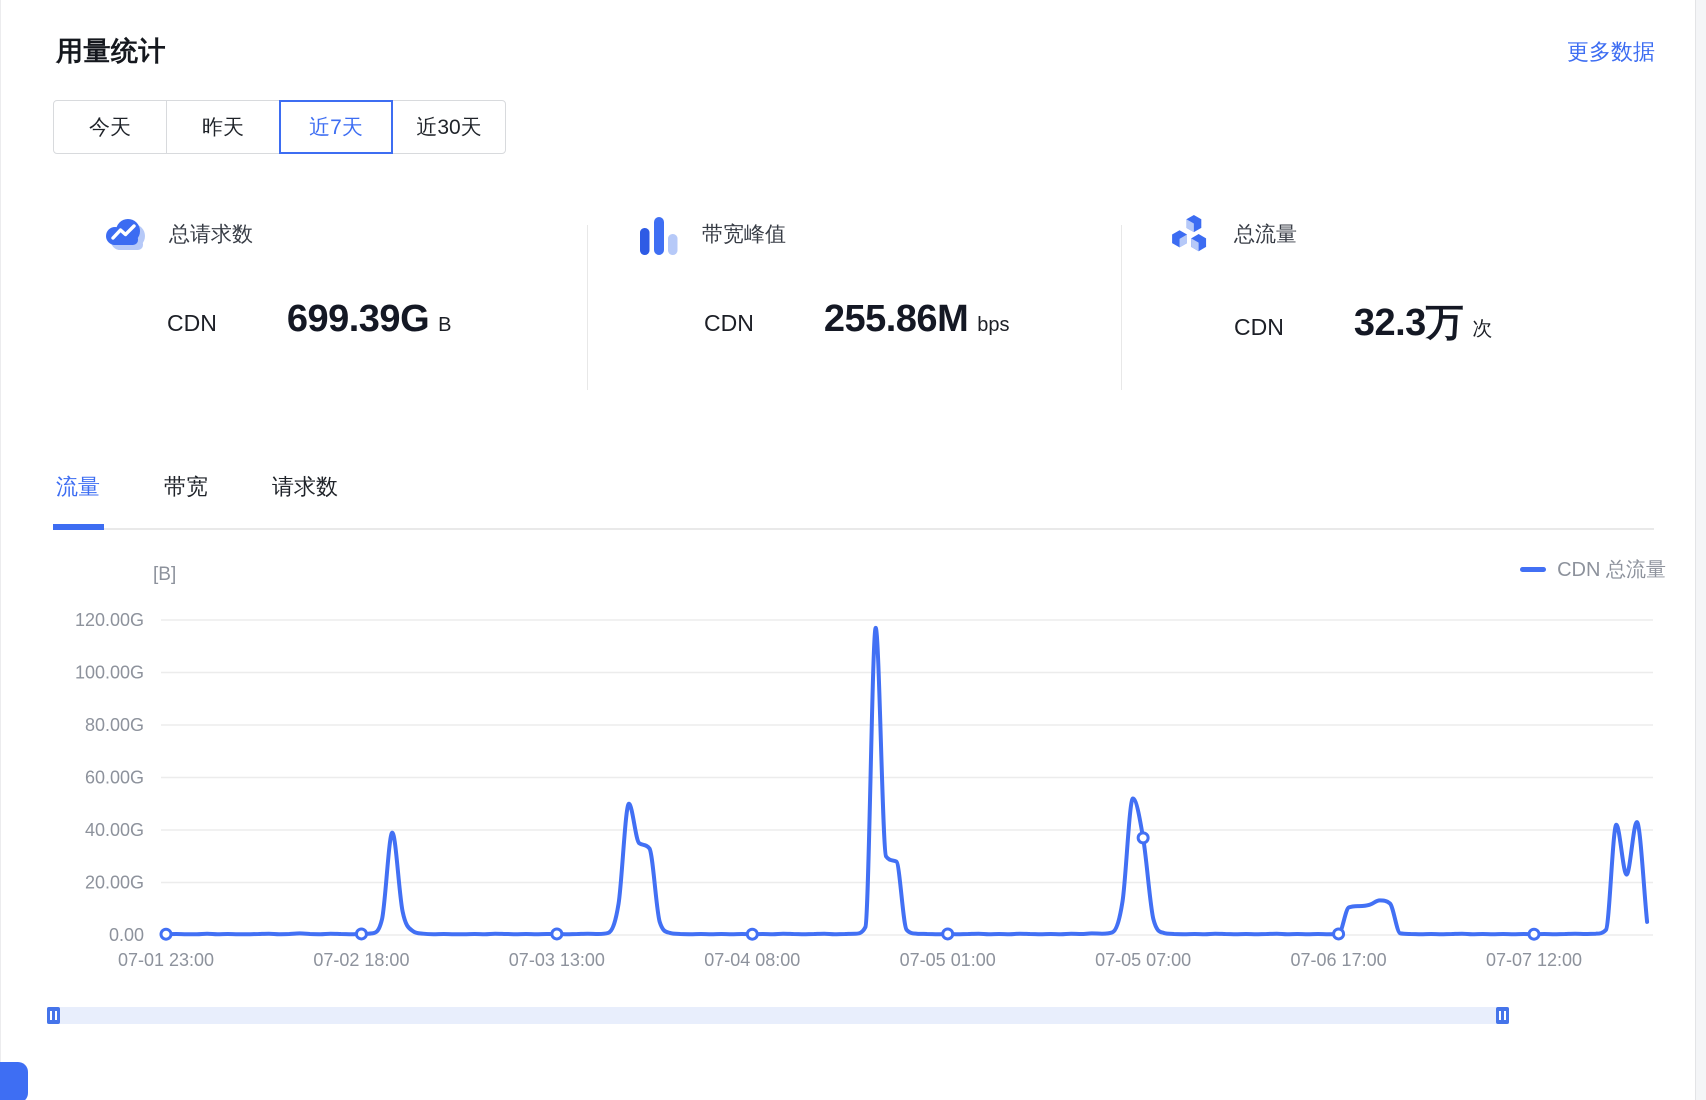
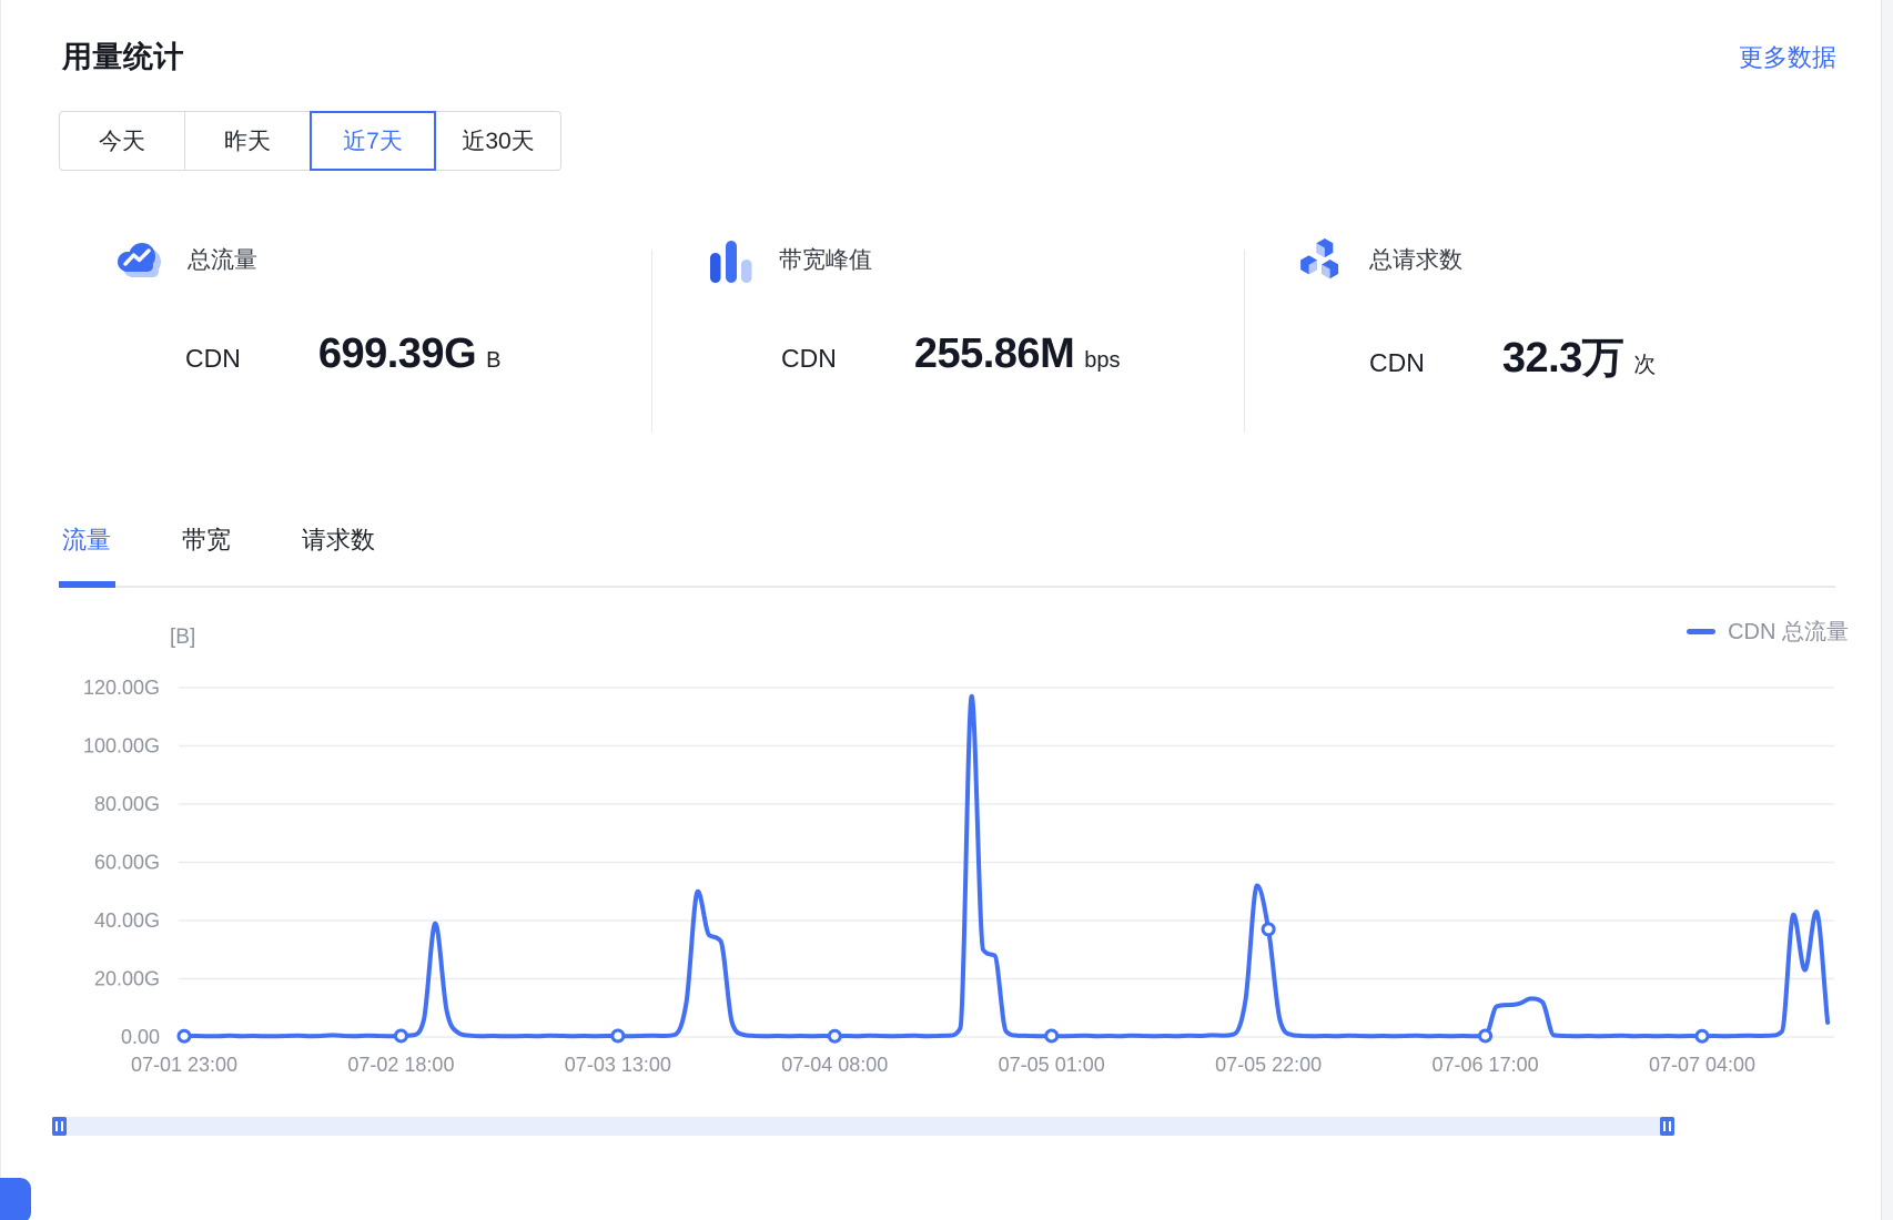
  用量统计
  更多数据
  今天
  昨天
  近7天
  近30天
- 总请求数
+ 总流量
  CDN
  699.39G
  B
  带宽峰值
  CDN
  255.86M
  bps
- 总流量
+ 总请求数
  CDN
  32.3万
  次
  流量
  带宽
  请求数
  CDN 总流量
  [B]
  0.00
  20.00G
  40.00G
  60.00G
  80.00G
  100.00G
  120.00G
  07-01 23:00
  07-02 18:00
  07-03 13:00
  07-04 08:00
  07-05 01:00
- 07-05 07:00
+ 07-05 22:00
  07-06 17:00
- 07-07 12:00
+ 07-07 04:00
